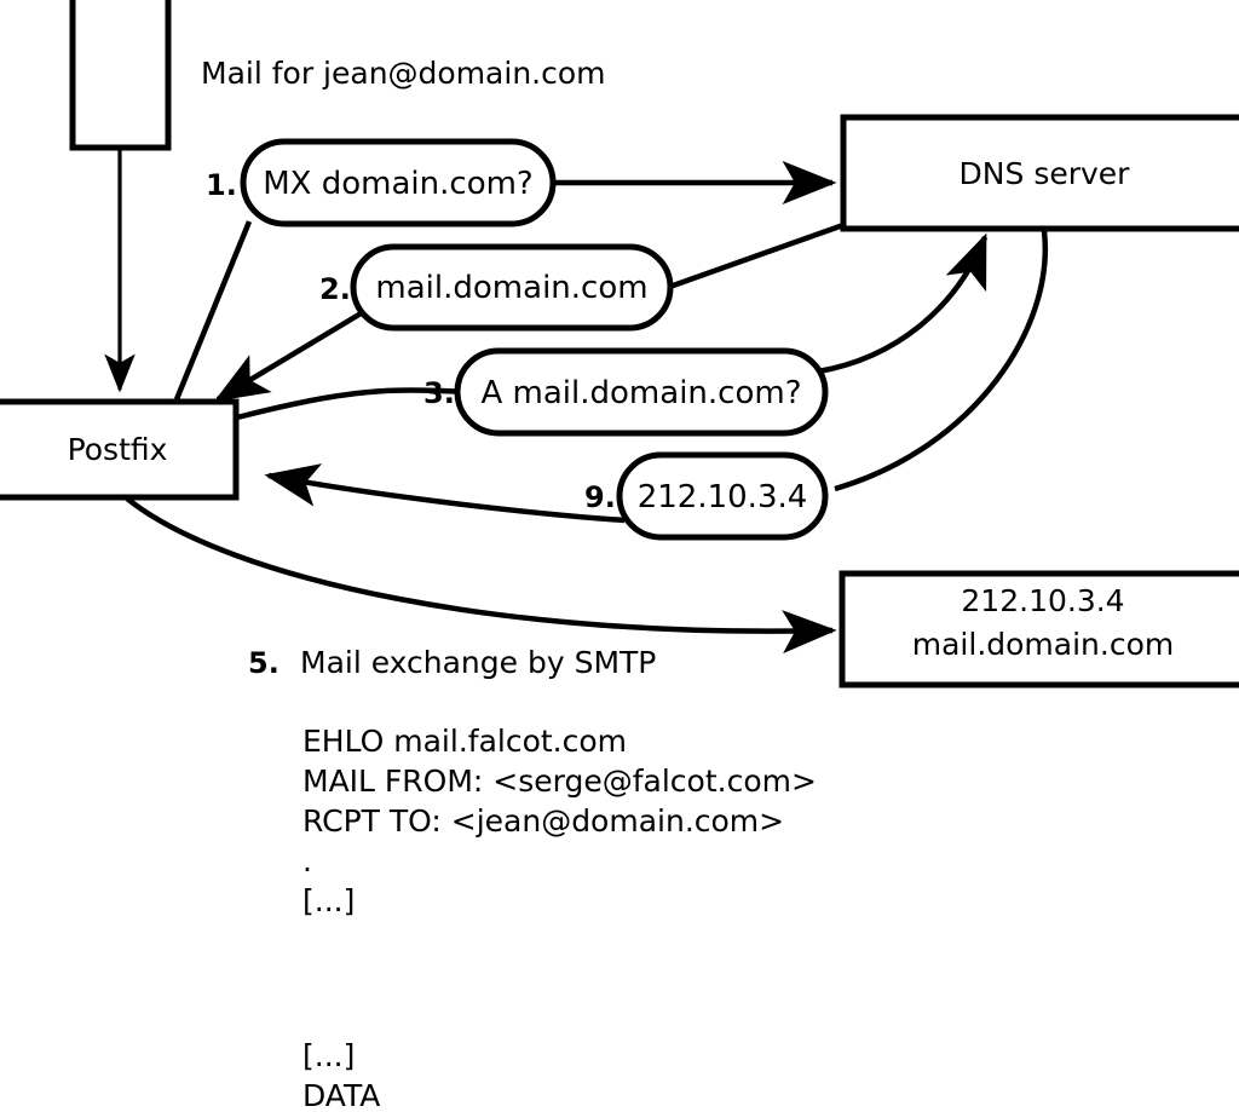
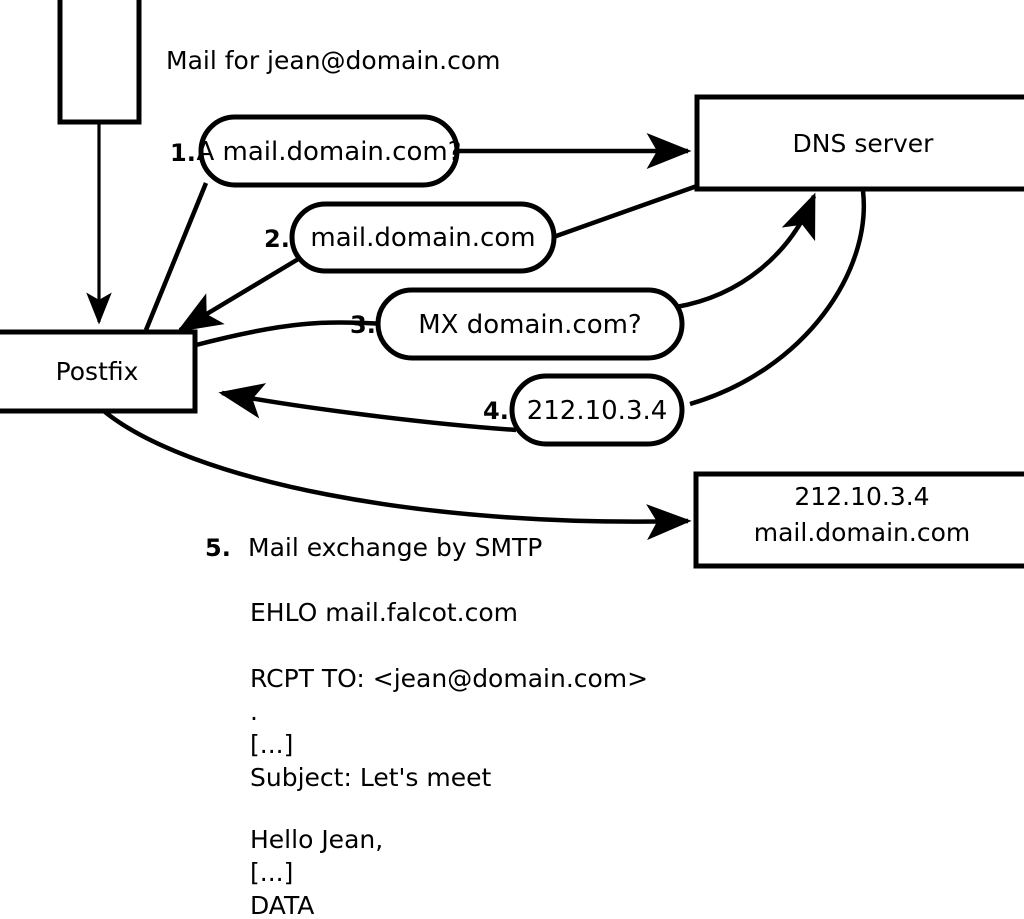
  Postfix
  DNS server
  212.10.3.4
  mail.domain.com
  1.
- MX domain.com?
+ A mail.domain.com?
  2.
  mail.domain.com
  3.
- A mail.domain.com?
+ MX domain.com?
- 9.
+ 4.
  212.10.3.4
  5.
  Mail exchange by SMTP
  Mail for jean@domain.com
  EHLO mail.falcot.com
- MAIL FROM: <serge@falcot.com>
  RCPT TO: <jean@domain.com>
  .
  [...]
+ Subject: Let's meet
+ Hello Jean,
  [...]
  DATA
